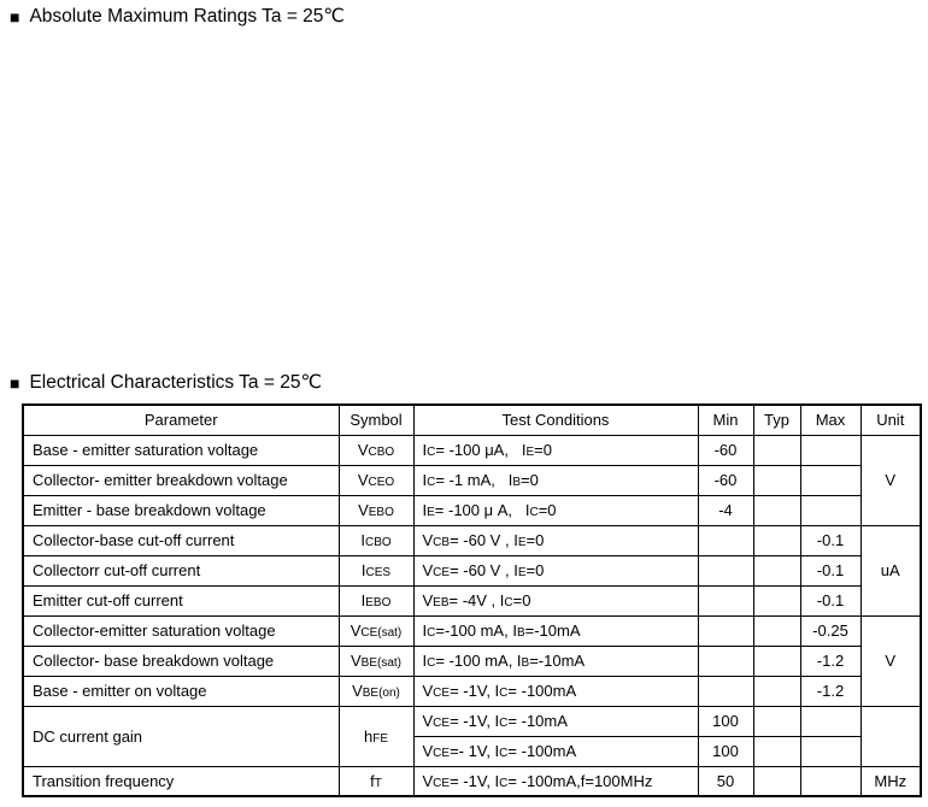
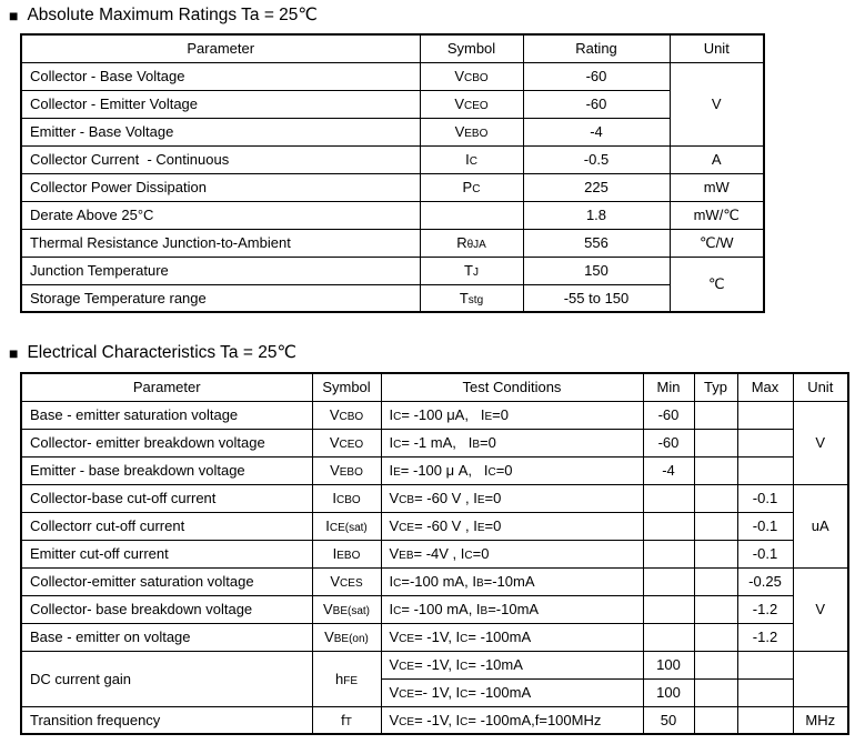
  ■
  Absolute Maximum Ratings Ta = 25℃
+ Parameter	Symbol	Rating	Unit
+ Collector - Base Voltage	VCBO	-60	V
+ Collector - Emitter Voltage	VCEO	-60
+ Emitter - Base Voltage	VEBO	-4
+ Collector Current - Continuous	IC	-0.5	A
+ Collector Power Dissipation	PC	225	mW
+ Derate Above 25°C		1.8	mW/℃
+ Thermal Resistance Junction-to-Ambient	RθJA	556	℃/W
+ Junction Temperature	TJ	150	℃
+ Storage Temperature range	Tstg	-55 to 150
  ■
  Electrical Characteristics Ta = 25℃
  Parameter	Symbol	Test Conditions	Min	Typ	Max	Unit
  Base - emitter saturation voltage	VCBO	IC= -100 μA, IE=0	-60			V
  Collector- emitter breakdown voltage	VCEO	IC= -1 mA, IB=0	-60
  Emitter - base breakdown voltage	VEBO	IE= -100 μ A, IC=0	-4
  Collector-base cut-off current	ICBO	VCB= -60 V , IE=0			-0.1	uA
- Collectorr cut-off current	ICES	VCE= -60 V , IE=0			-0.1
+ Collectorr cut-off current	ICE(sat)	VCE= -60 V , IE=0			-0.1
  Emitter cut-off current	IEBO	VEB= -4V , IC=0			-0.1
- Collector-emitter saturation voltage	VCE(sat)	IC=-100 mA, IB=-10mA			-0.25	V
+ Collector-emitter saturation voltage	VCES	IC=-100 mA, IB=-10mA			-0.25	V
  Collector- base breakdown voltage	VBE(sat)	IC= -100 mA, IB=-10mA			-1.2
  Base - emitter on voltage	VBE(on)	VCE= -1V, IC= -100mA			-1.2
  DC current gain	hFE	VCE= -1V, IC= -10mA	100
  VCE=- 1V, IC= -100mA	100
  Transition frequency	fT	VCE= -1V, IC= -100mA,f=100MHz	50			MHz
